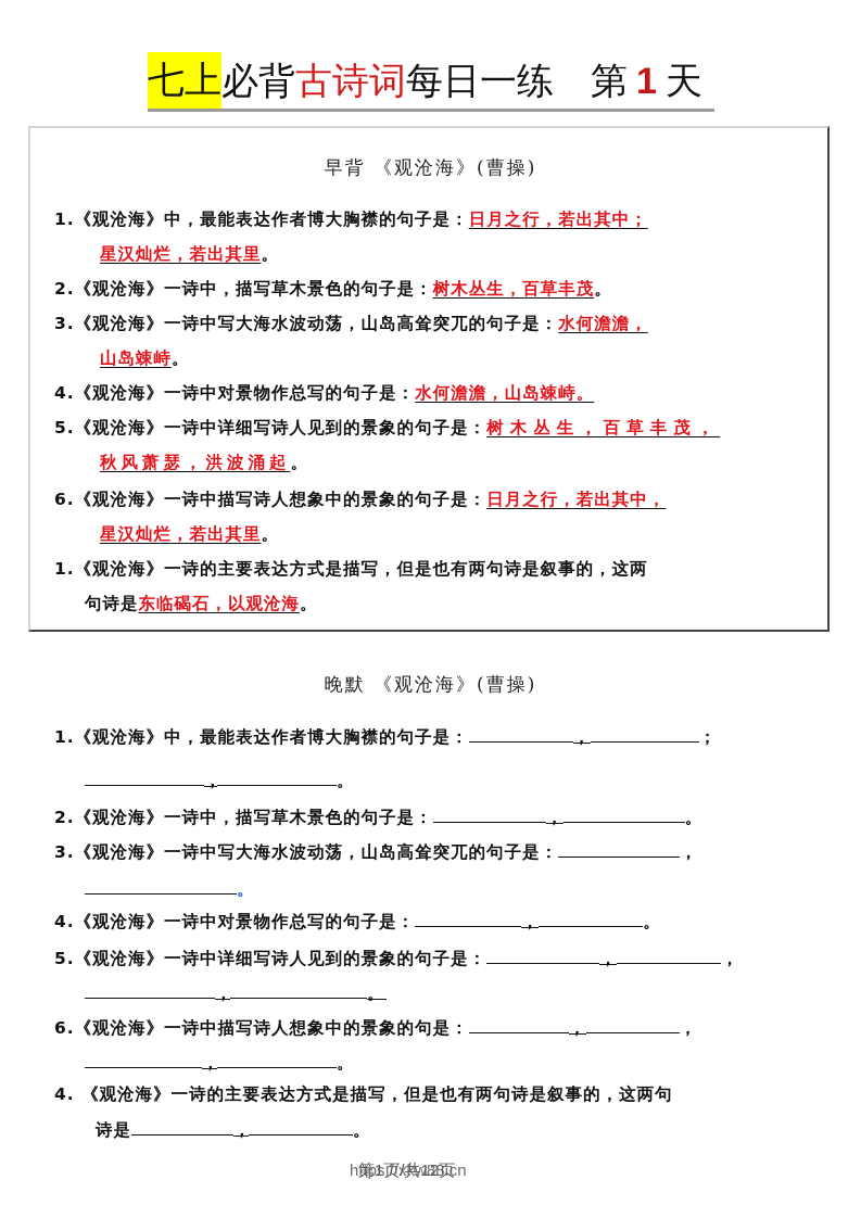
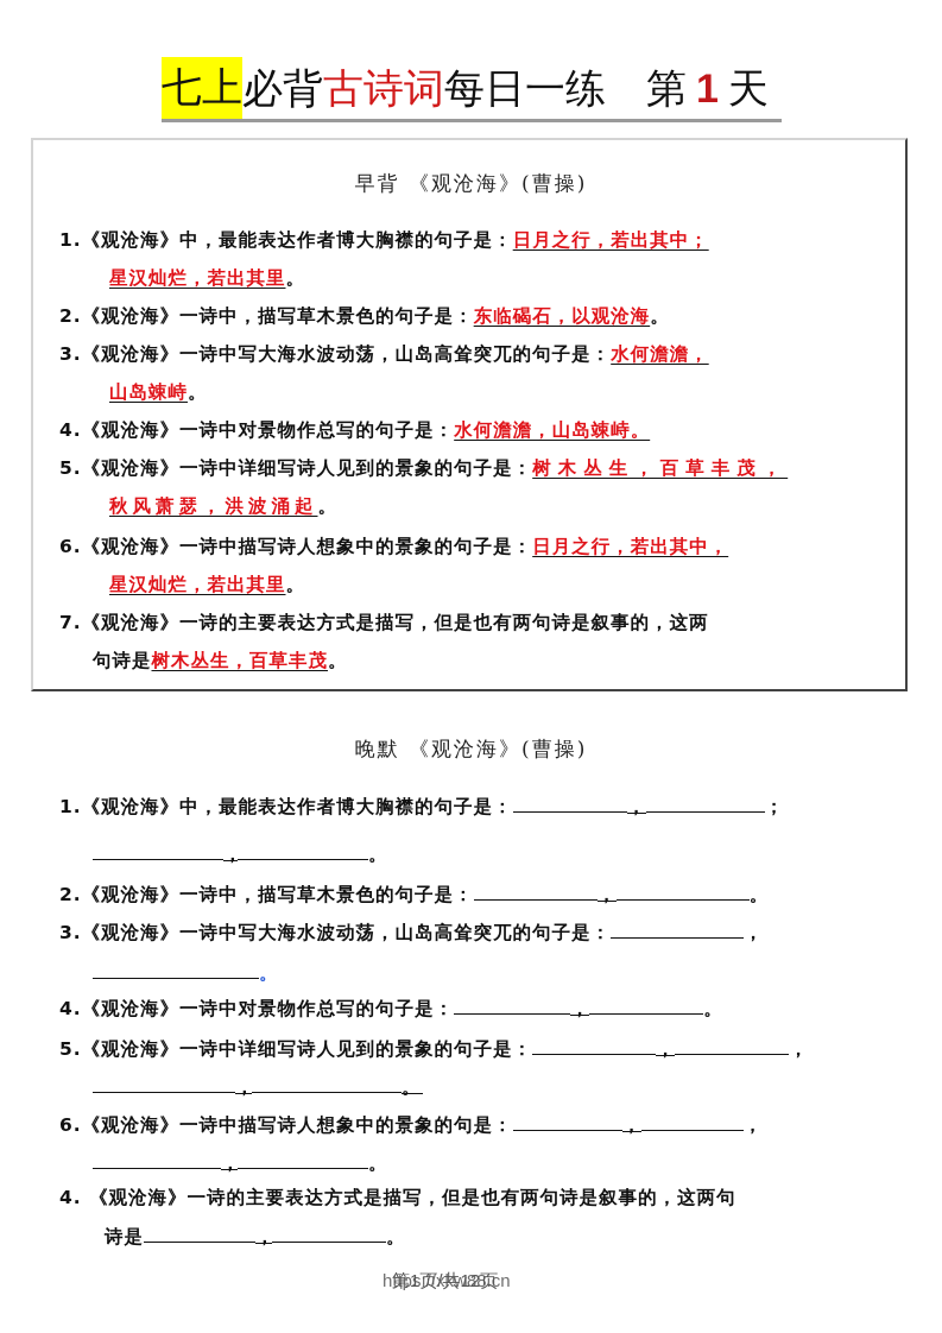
  七上必背古诗词每日一练 第 1 天
  早背 《观沧海》(曹操)
  1.《观沧海》中，最能表达作者博大胸襟的句子是：日月之行，若出其中；
  星汉灿烂，若出其里。
- 2.《观沧海》一诗中，描写草木景色的句子是：树木丛生，百草丰茂。
+ 2.《观沧海》一诗中，描写草木景色的句子是：东临碣石，以观沧海。
  3.《观沧海》一诗中写大海水波动荡，山岛高耸突兀的句子是：水何澹澹，
  山岛竦峙。
  4.《观沧海》一诗中对景物作总写的句子是：水何澹澹，山岛竦峙。
  5.《观沧海》一诗中详细写诗人见到的景象的句子是：树木丛生，百草丰茂，
  秋风萧瑟，洪波涌起。
  6.《观沧海》一诗中描写诗人想象中的景象的句子是：日月之行，若出其中，
  星汉灿烂，若出其里。
- 1.《观沧海》一诗的主要表达方式是描写，但是也有两句诗是叙事的，这两
+ 7.《观沧海》一诗的主要表达方式是描写，但是也有两句诗是叙事的，这两
- 句诗是东临碣石，以观沧海。
+ 句诗是树木丛生，百草丰茂。
  晚默 《观沧海》(曹操)
  1.《观沧海》中，最能表达作者博大胸襟的句子是： ， ；
  ， 。
  2.《观沧海》一诗中，描写草木景色的句子是： ， 。
  3.《观沧海》一诗中写大海水波动荡，山岛高耸突兀的句子是： ，
  。
  4.《观沧海》一诗中对景物作总写的句子是： ， 。
  5.《观沧海》一诗中详细写诗人见到的景象的句子是： ， ，
  ， 。
  6.《观沧海》一诗中描写诗人想象中的景象的句是： ， ，
  ， 。
  4. 《观沧海》一诗的主要表达方式是描写，但是也有两句诗是叙事的，这两句
  诗是 ， 。
  第1页/共12页
  https://xkw88.cn
